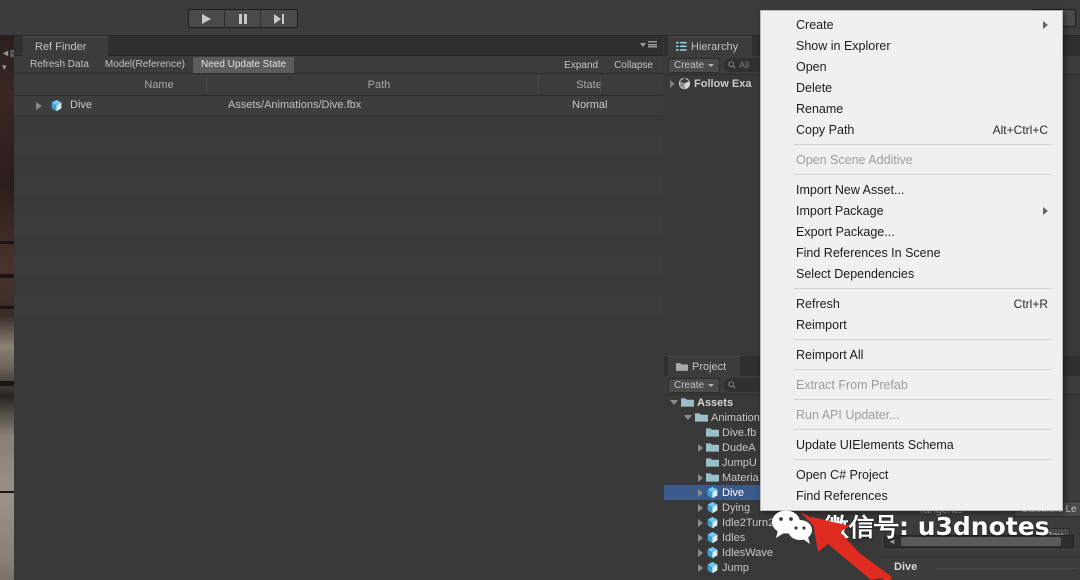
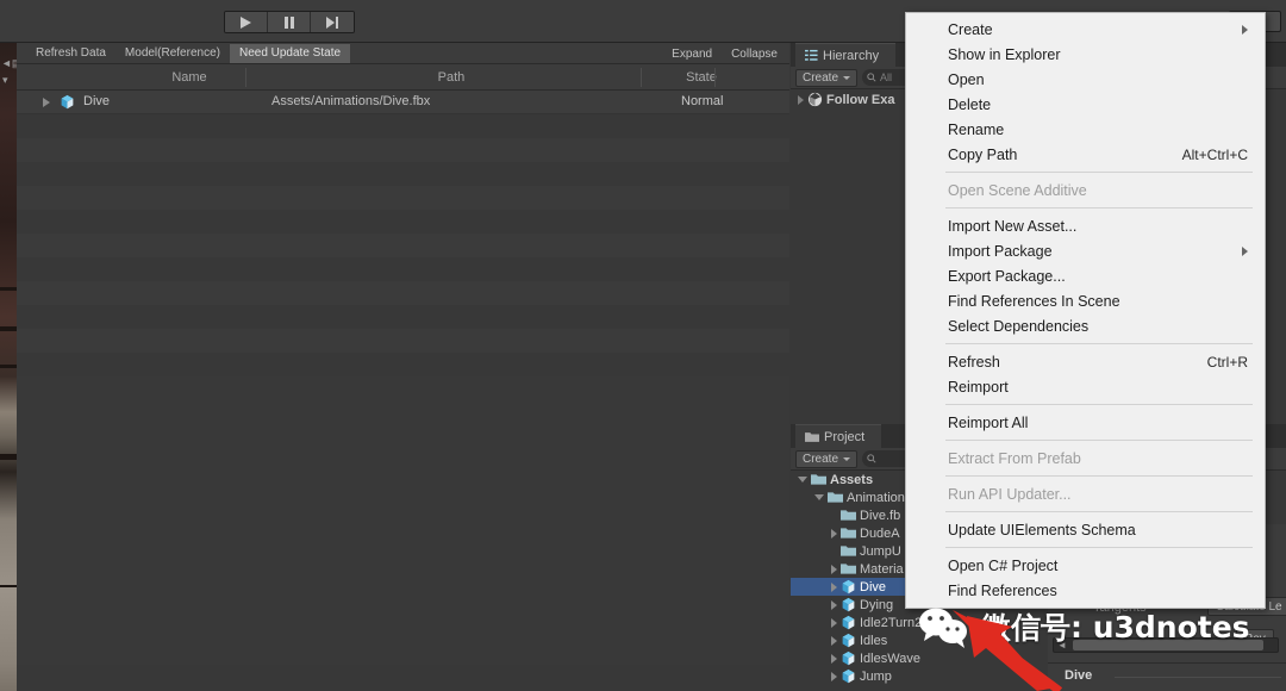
  ▾
- Ref Finder
  Refresh Data
  Model(Reference)
  Need Update State
  Expand
  Collapse
  Name
  Path
  State
  Dive
  Assets/Animations/Dive.fbx
  Normal
  Hierarchy
  Create
  All
  Follow Exa
  Project
  Create
  Assets
  Animation
  Dive.fb
  DudeA
  JumpU
  Materia
  Dive
  Dying
  Idle2Turn2
  Idles
  IdlesWave
  Jump
  ◄
  Dive
  Create
  Show in Explorer
  Open
  Delete
  Rename
  Copy Path
  Alt+Ctrl+C
  Open Scene Additive
  Import New Asset...
  Import Package
  Export Package...
  Find References In Scene
  Select Dependencies
  Refresh
  Ctrl+R
  Reimport
  Reimport All
  Extract From Prefab
  Run API Updater...
  Update UIElements Schema
  Open C# Project
  Find References
  信号: u3dnotes
